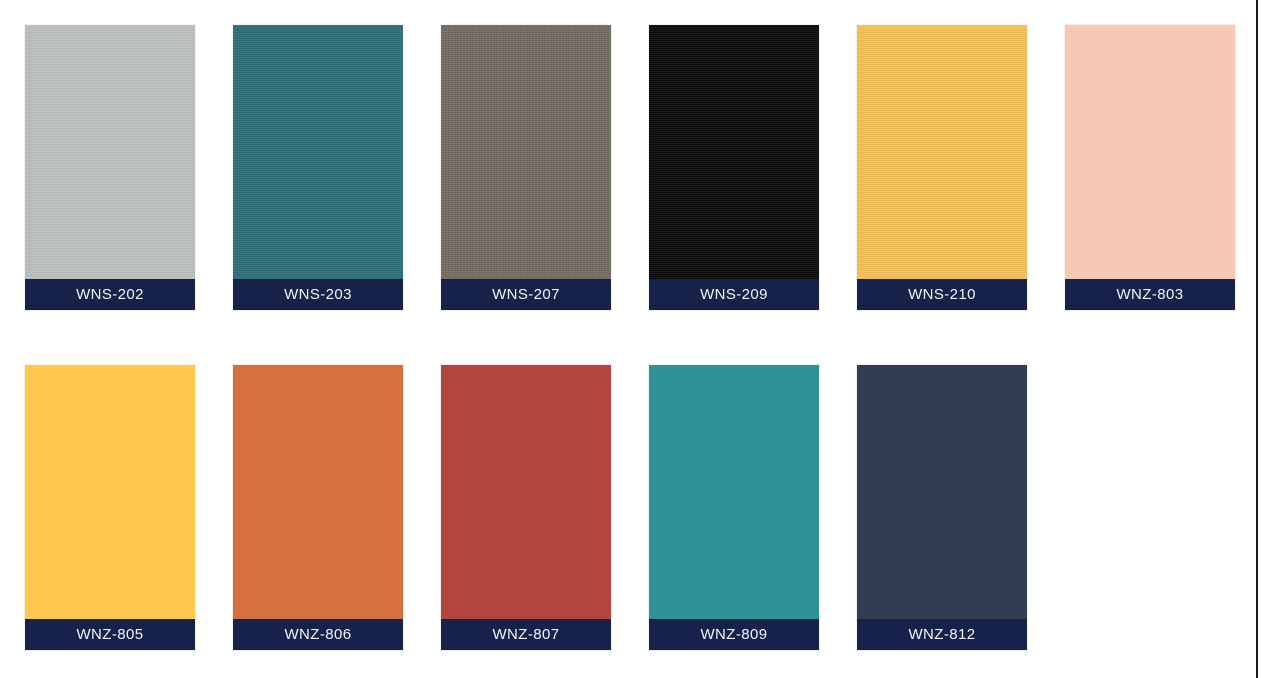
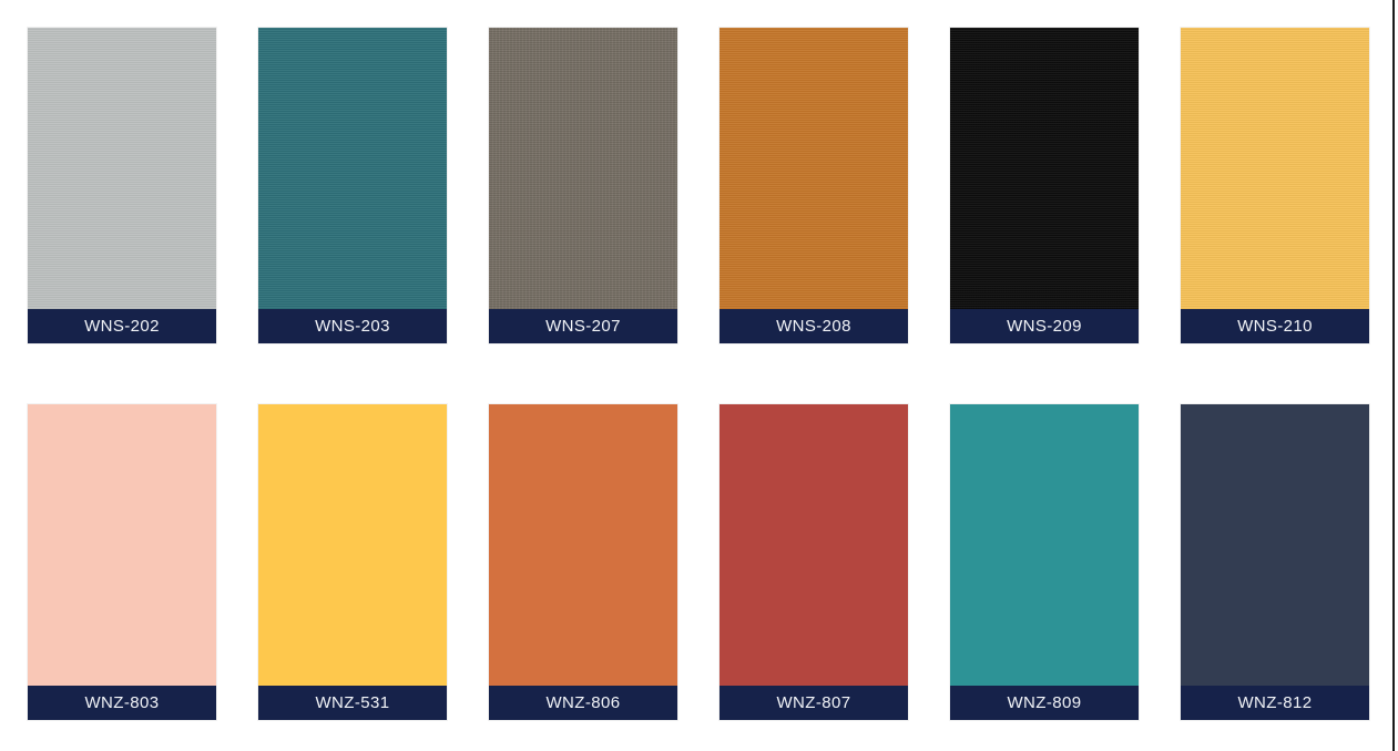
  WNS-202
  WNS-203
  WNS-207
+ WNS-208
  WNS-209
  WNS-210
  WNZ-803
- WNZ-805
+ WNZ-531
  WNZ-806
  WNZ-807
  WNZ-809
  WNZ-812
